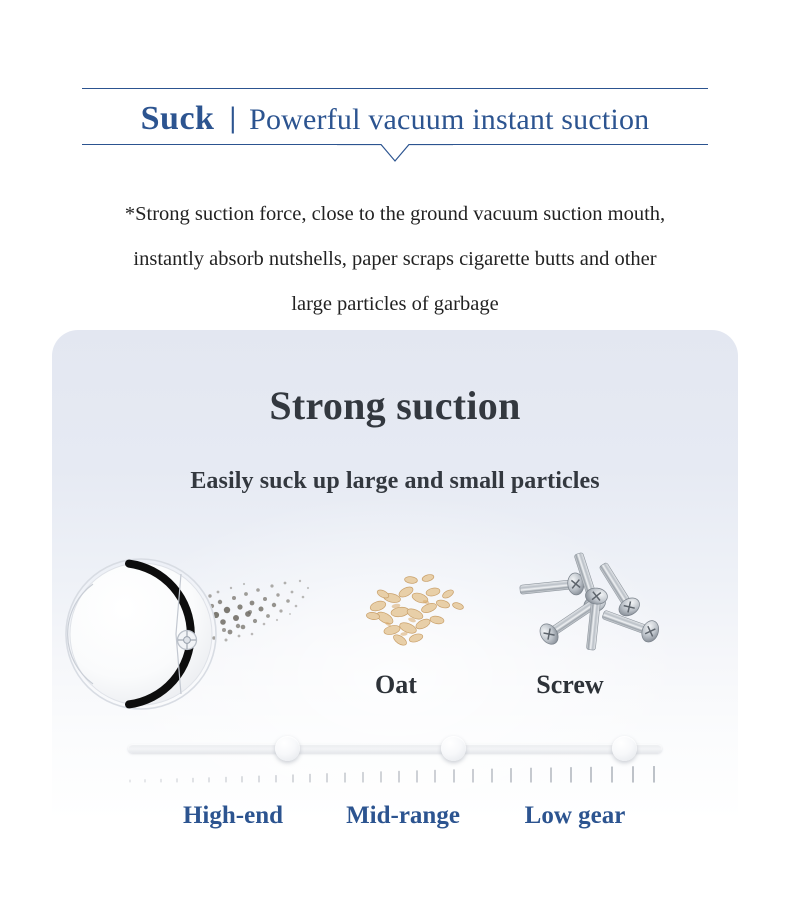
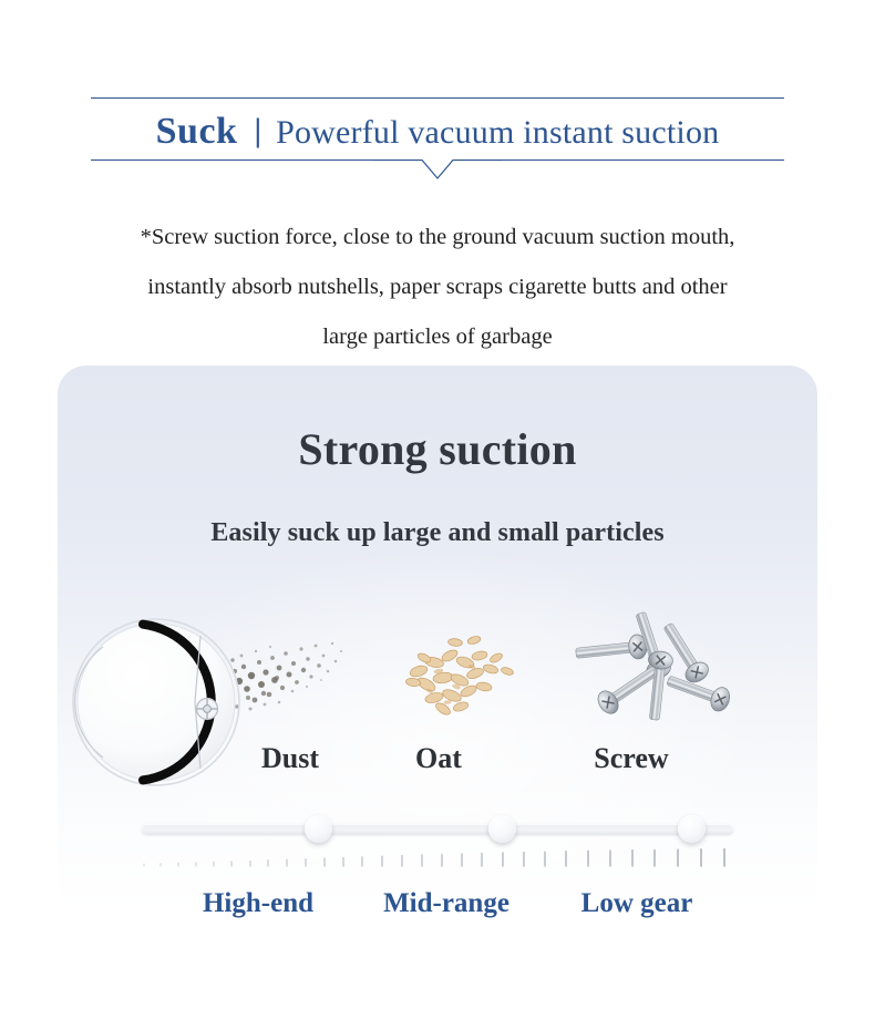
  Suck | Powerful vacuum instant suction
- *Strong suction force, close to the ground vacuum suction mouth,
+ *Screw suction force, close to the ground vacuum suction mouth,
  instantly absorb nutshells, paper scraps cigarette butts and other
  large particles of garbage
+ Dust
  Oat
  Screw
  High-end
  Mid-range
  Low gear
